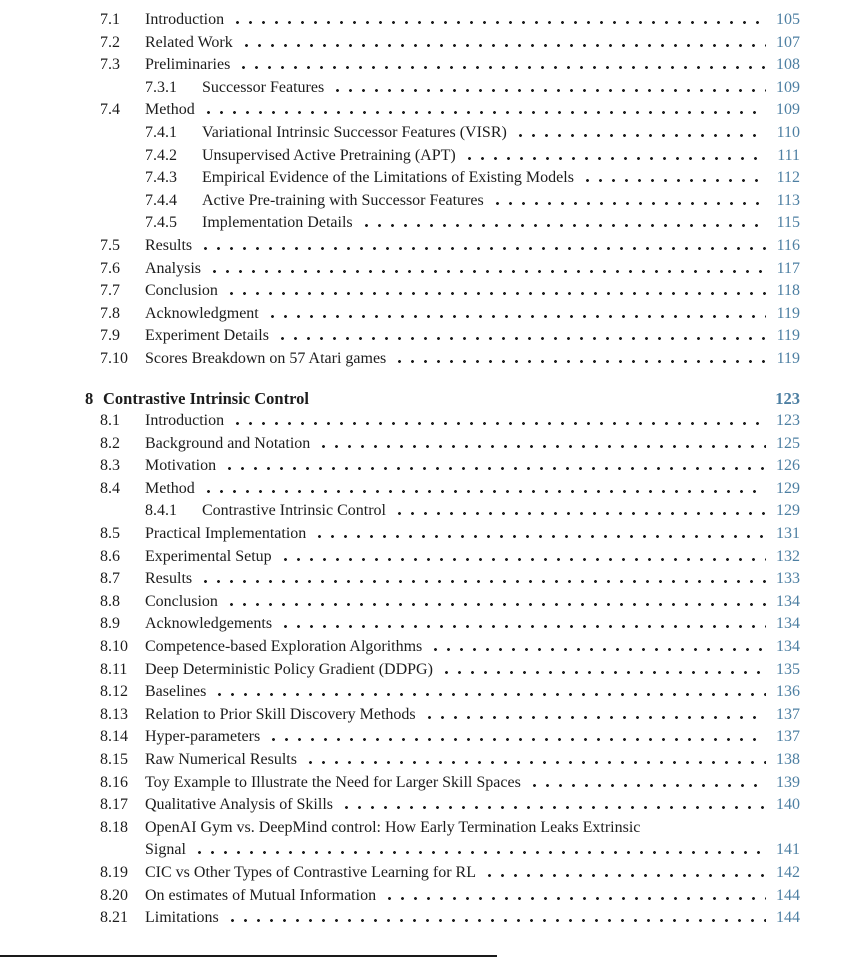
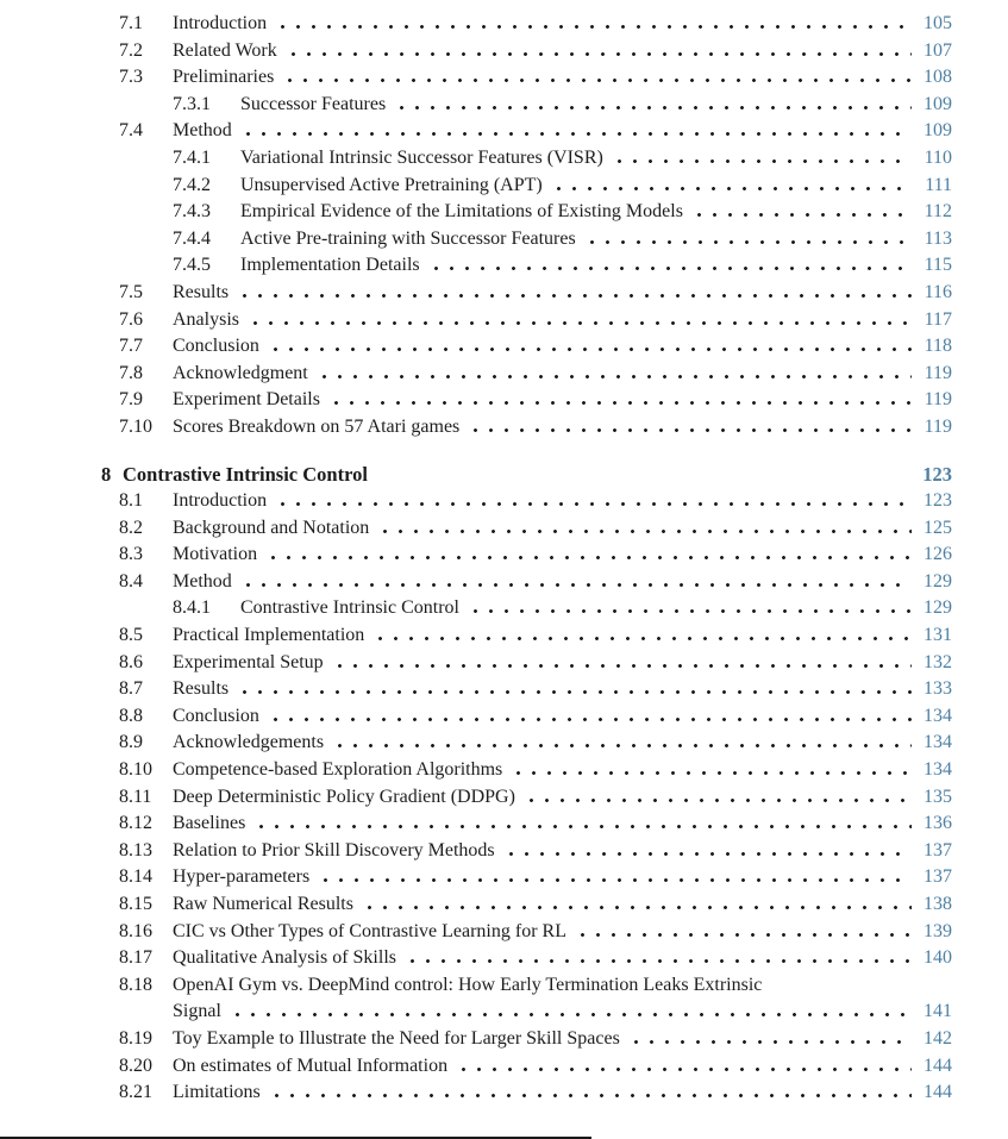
  7.1
  Introduction
  105
  7.2
  Related Work
  107
  7.3
  Preliminaries
  108
  7.3.1
  Successor Features
  109
  7.4
  Method
  109
  7.4.1
  Variational Intrinsic Successor Features (VISR)
  110
  7.4.2
  Unsupervised Active Pretraining (APT)
  111
  7.4.3
  Empirical Evidence of the Limitations of Existing Models
  112
  7.4.4
  Active Pre-training with Successor Features
  113
  7.4.5
  Implementation Details
  115
  7.5
  Results
  116
  7.6
  Analysis
  117
  7.7
  Conclusion
  118
  7.8
  Acknowledgment
  119
  7.9
  Experiment Details
  119
  7.10
  Scores Breakdown on 57 Atari games
  119
  8
  Contrastive Intrinsic Control
  123
  8.1
  Introduction
  123
  8.2
  Background and Notation
  125
  8.3
  Motivation
  126
  8.4
  Method
  129
  8.4.1
  Contrastive Intrinsic Control
  129
  8.5
  Practical Implementation
  131
  8.6
  Experimental Setup
  132
  8.7
  Results
  133
  8.8
  Conclusion
  134
  8.9
  Acknowledgements
  134
  8.10
  Competence-based Exploration Algorithms
  134
  8.11
  Deep Deterministic Policy Gradient (DDPG)
  135
  8.12
  Baselines
  136
  8.13
  Relation to Prior Skill Discovery Methods
  137
  8.14
  Hyper-parameters
  137
  8.15
  Raw Numerical Results
  138
  8.16
- Toy Example to Illustrate the Need for Larger Skill Spaces
+ CIC vs Other Types of Contrastive Learning for RL
  139
  8.17
  Qualitative Analysis of Skills
  140
  8.18
  OpenAI Gym vs. DeepMind control: How Early Termination Leaks Extrinsic
  Signal
  141
  8.19
- CIC vs Other Types of Contrastive Learning for RL
+ Toy Example to Illustrate the Need for Larger Skill Spaces
  142
  8.20
  On estimates of Mutual Information
  144
  8.21
  Limitations
  144
